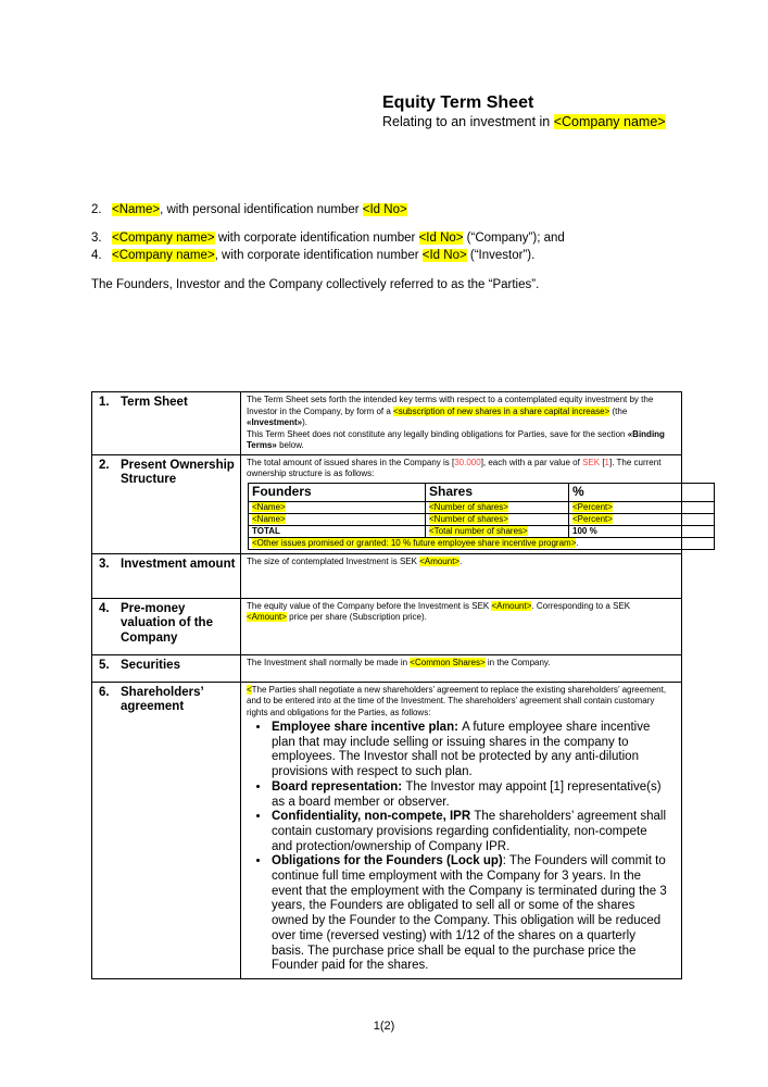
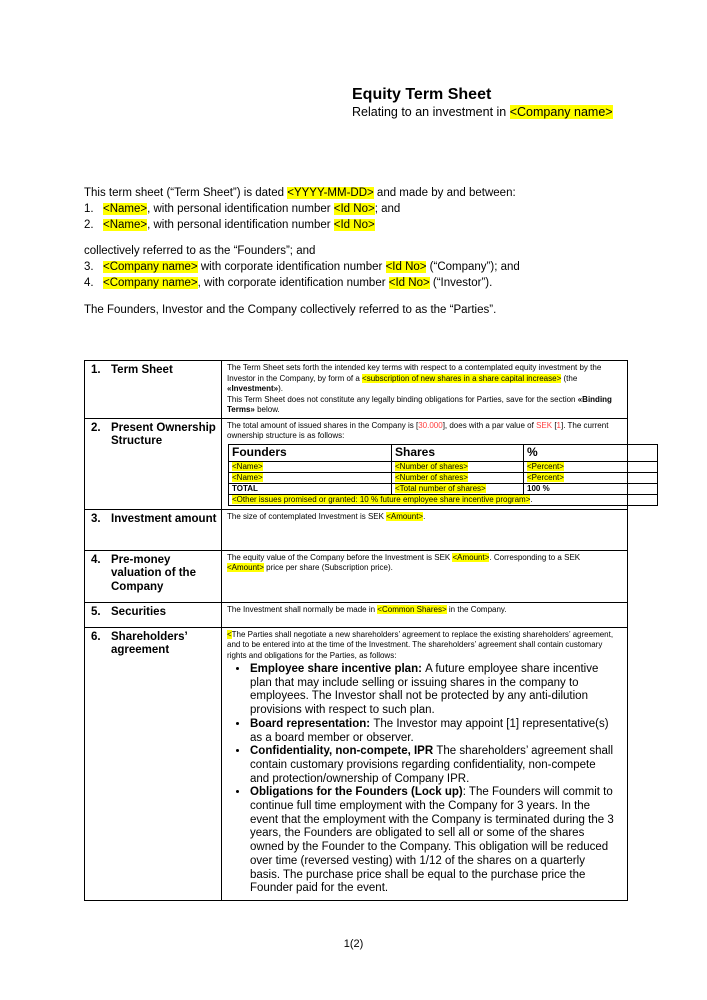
  Equity Term Sheet
  Relating to an investment in <Company name>
+ This term sheet (“Term Sheet”) is dated <YYYY-MM-DD> and made by and between:
+ 1.
+ <Name>, with personal identification number <Id No>; and
  2.
  <Name>, with personal identification number <Id No>
+ collectively referred to as the “Founders”; and
  3.
  <Company name> with corporate identification number <Id No> (“Company”); and
  4.
  <Company name>, with corporate identification number <Id No> (“Investor”).
  The Founders, Investor and the Company collectively referred to as the “Parties”.
  1. Term Sheet	The Term Sheet sets forth the intended key terms with respect to a contemplated equity investment by the Investor in the Company, by form of a <subscription of new shares in a share capital increase> (the «Investment»). This Term Sheet does not constitute any legally binding obligations for Parties, save for the section «Binding Terms» below.
- 2. Present Ownership Structure	The total amount of issued shares in the Company is [30.000], each with a par value of SEK [1]. The current ownership structure is as follows:
+ 2. Present Ownership Structure	The total amount of issued shares in the Company is [30.000], does with a par value of SEK [1]. The current ownership structure is as follows:
  Founders	Shares	%
  <Name>	<Number of shares>	<Percent>
  <Name>	<Number of shares>	<Percent>
  TOTAL	<Total number of shares>	100 %
  <Other issues promised or granted: 10 % future employee share incentive program>.
  3. Investment amount	The size of contemplated Investment is SEK <Amount>.
  4. Pre-money valuation of the Company	The equity value of the Company before the Investment is SEK <Amount>. Corresponding to a SEK <Amount> price per share (Subscription price).
  5. Securities	The Investment shall normally be made in <Common Shares> in the Company.
- 6. Shareholders’ agreement	<The Parties shall negotiate a new shareholders’ agreement to replace the existing shareholders’ agreement, and to be entered into at the time of the Investment. The shareholders’ agreement shall contain customary rights and obligations for the Parties, as follows: Employee share incentive plan: A future employee share incentive plan that may include selling or issuing shares in the company to employees. The Investor shall not be protected by any anti-dilution provisions with respect to such plan. Board representation: The Investor may appoint [1] representative(s) as a board member or observer. Confidentiality, non-compete, IPR The shareholders’ agreement shall contain customary provisions regarding confidentiality, non-compete and protection/ownership of Company IPR. Obligations for the Founders (Lock up): The Founders will commit to continue full time employment with the Company for 3 years. In the event that the employment with the Company is terminated during the 3 years, the Founders are obligated to sell all or some of the shares owned by the Founder to the Company. This obligation will be reduced over time (reversed vesting) with 1/12 of the shares on a quarterly basis. The purchase price shall be equal to the purchase price the Founder paid for the shares.
+ 6. Shareholders’ agreement	<The Parties shall negotiate a new shareholders’ agreement to replace the existing shareholders’ agreement, and to be entered into at the time of the Investment. The shareholders’ agreement shall contain customary rights and obligations for the Parties, as follows: Employee share incentive plan: A future employee share incentive plan that may include selling or issuing shares in the company to employees. The Investor shall not be protected by any anti-dilution provisions with respect to such plan. Board representation: The Investor may appoint [1] representative(s) as a board member or observer. Confidentiality, non-compete, IPR The shareholders’ agreement shall contain customary provisions regarding confidentiality, non-compete and protection/ownership of Company IPR. Obligations for the Founders (Lock up): The Founders will commit to continue full time employment with the Company for 3 years. In the event that the employment with the Company is terminated during the 3 years, the Founders are obligated to sell all or some of the shares owned by the Founder to the Company. This obligation will be reduced over time (reversed vesting) with 1/12 of the shares on a quarterly basis. The purchase price shall be equal to the purchase price the Founder paid for the event.
  1(2)
